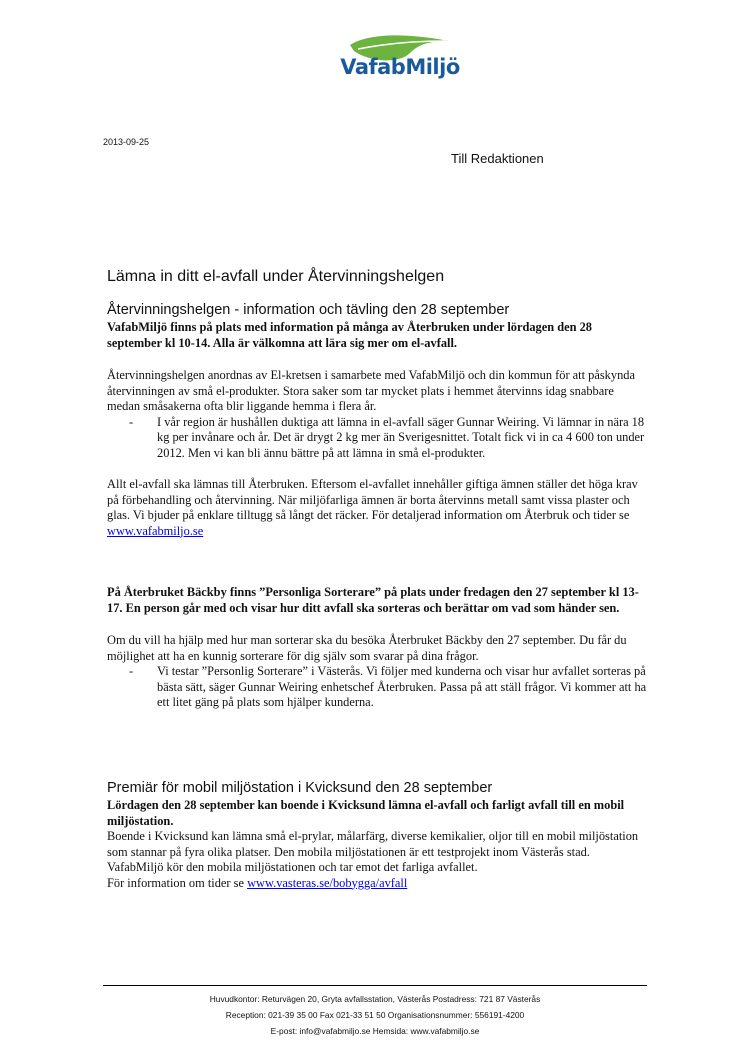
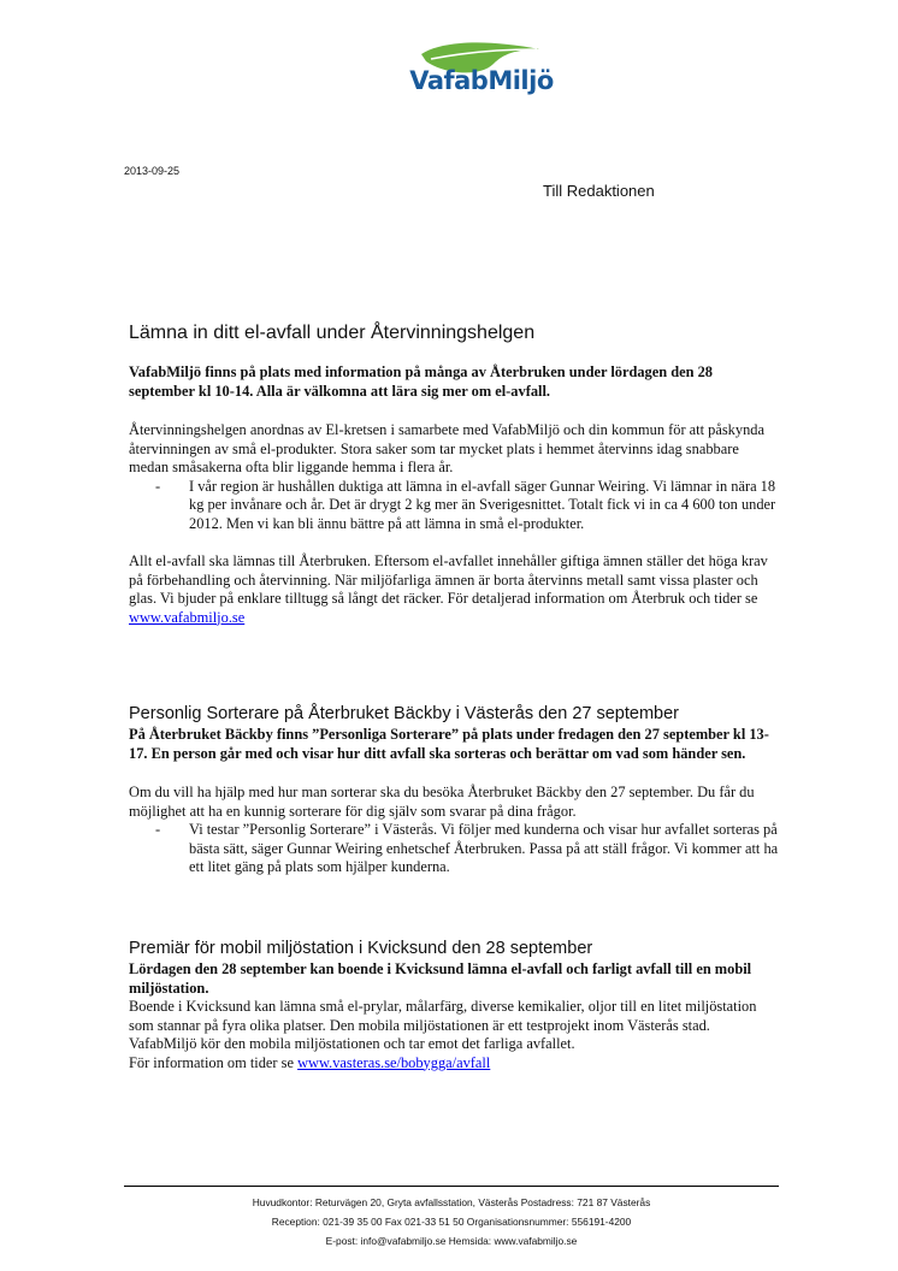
  VafabMiljö
  2013-09-25
  Till Redaktionen
  Lämna in ditt el-avfall under Återvinningshelgen
- Återvinningshelgen - information och tävling den 28 september
  VafabMiljö finns på plats med information på många av Återbruken under lördagen den 28 september kl 10-14. Alla är välkomna att lära sig mer om el-avfall.
  Återvinningshelgen anordnas av El-kretsen i samarbete med VafabMiljö och din kommun för att påskynda återvinningen av små el-produkter. Stora saker som tar mycket plats i hemmet återvinns idag snabbare medan småsakerna ofta blir liggande hemma i flera år.
  -
  I vår region är hushållen duktiga att lämna in el-avfall säger Gunnar Weiring. Vi lämnar in nära 18 kg per invånare och år. Det är drygt 2 kg mer än Sverigesnittet. Totalt fick vi in ca 4 600 ton under 2012. Men vi kan bli ännu bättre på att lämna in små el-produkter.
  Allt el-avfall ska lämnas till Återbruken. Eftersom el-avfallet innehåller giftiga ämnen ställer det höga krav på förbehandling och återvinning. När miljöfarliga ämnen är borta återvinns metall samt vissa plaster och glas. Vi bjuder på enklare tilltugg så långt det räcker. För detaljerad information om Återbruk och tider se www.vafabmiljo.se
+ Personlig Sorterare på Återbruket Bäckby i Västerås den 27 september
  På Återbruket Bäckby finns ”Personliga Sorterare” på plats under fredagen den 27 september kl 13-17. En person går med och visar hur ditt avfall ska sorteras och berättar om vad som händer sen.
  Om du vill ha hjälp med hur man sorterar ska du besöka Återbruket Bäckby den 27 september. Du får du möjlighet att ha en kunnig sorterare för dig själv som svarar på dina frågor.
  -
  Vi testar ”Personlig Sorterare” i Västerås. Vi följer med kunderna och visar hur avfallet sorteras på bästa sätt, säger Gunnar Weiring enhetschef Återbruken. Passa på att ställ frågor. Vi kommer att ha ett litet gäng på plats som hjälper kunderna.
  Premiär för mobil miljöstation i Kvicksund den 28 september
  Lördagen den 28 september kan boende i Kvicksund lämna el-avfall och farligt avfall till en mobil miljöstation.
- Boende i Kvicksund kan lämna små el-prylar, målarfärg, diverse kemikalier, oljor till en mobil miljöstation som stannar på fyra olika platser. Den mobila miljöstationen är ett testprojekt inom Västerås stad. VafabMiljö kör den mobila miljöstationen och tar emot det farliga avfallet.
+ Boende i Kvicksund kan lämna små el-prylar, målarfärg, diverse kemikalier, oljor till en litet miljöstation som stannar på fyra olika platser. Den mobila miljöstationen är ett testprojekt inom Västerås stad. VafabMiljö kör den mobila miljöstationen och tar emot det farliga avfallet.
  För information om tider se www.vasteras.se/bobygga/avfall
  Huvudkontor: Returvägen 20, Gryta avfallsstation, Västerås Postadress: 721 87 Västerås
  Reception: 021-39 35 00 Fax 021-33 51 50 Organisationsnummer: 556191-4200
  E-post: info@vafabmiljo.se Hemsida: www.vafabmiljo.se
